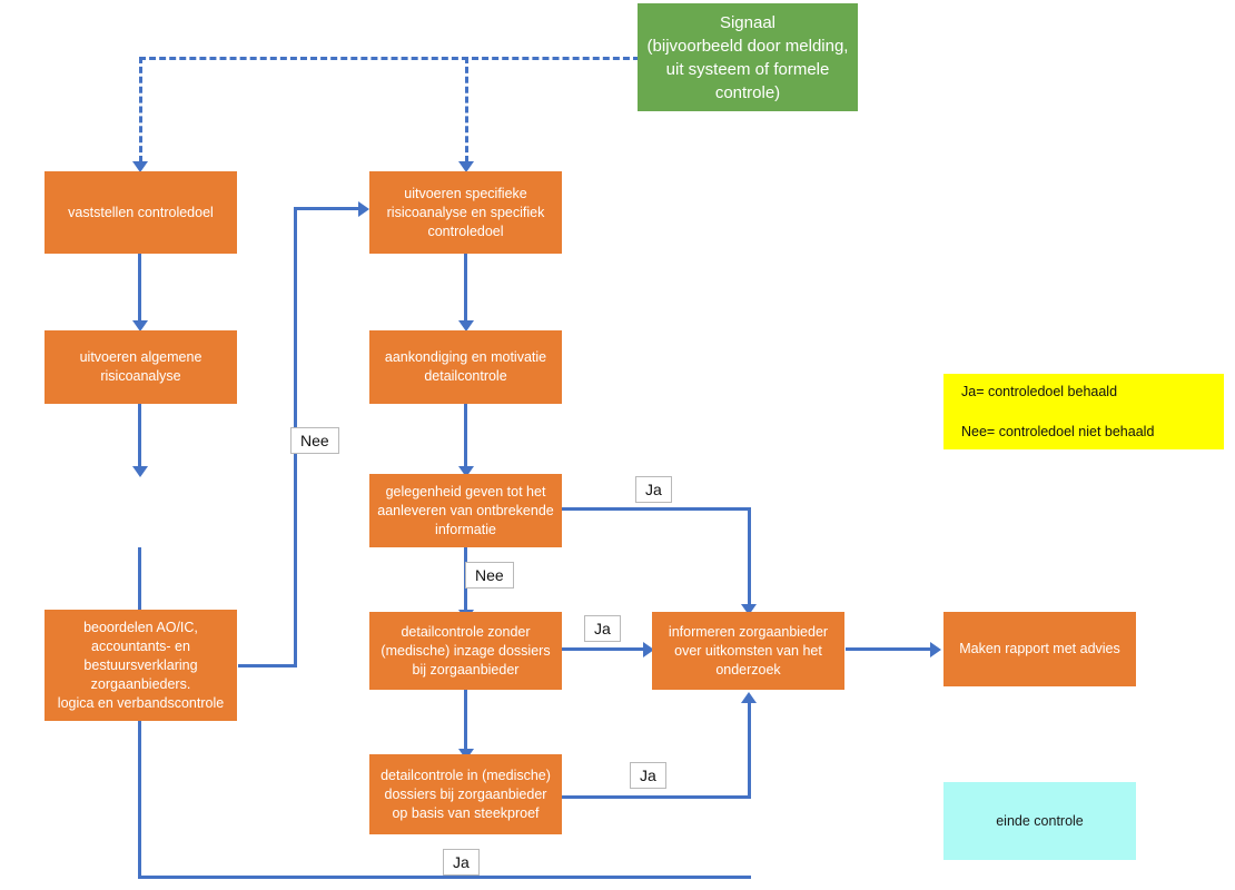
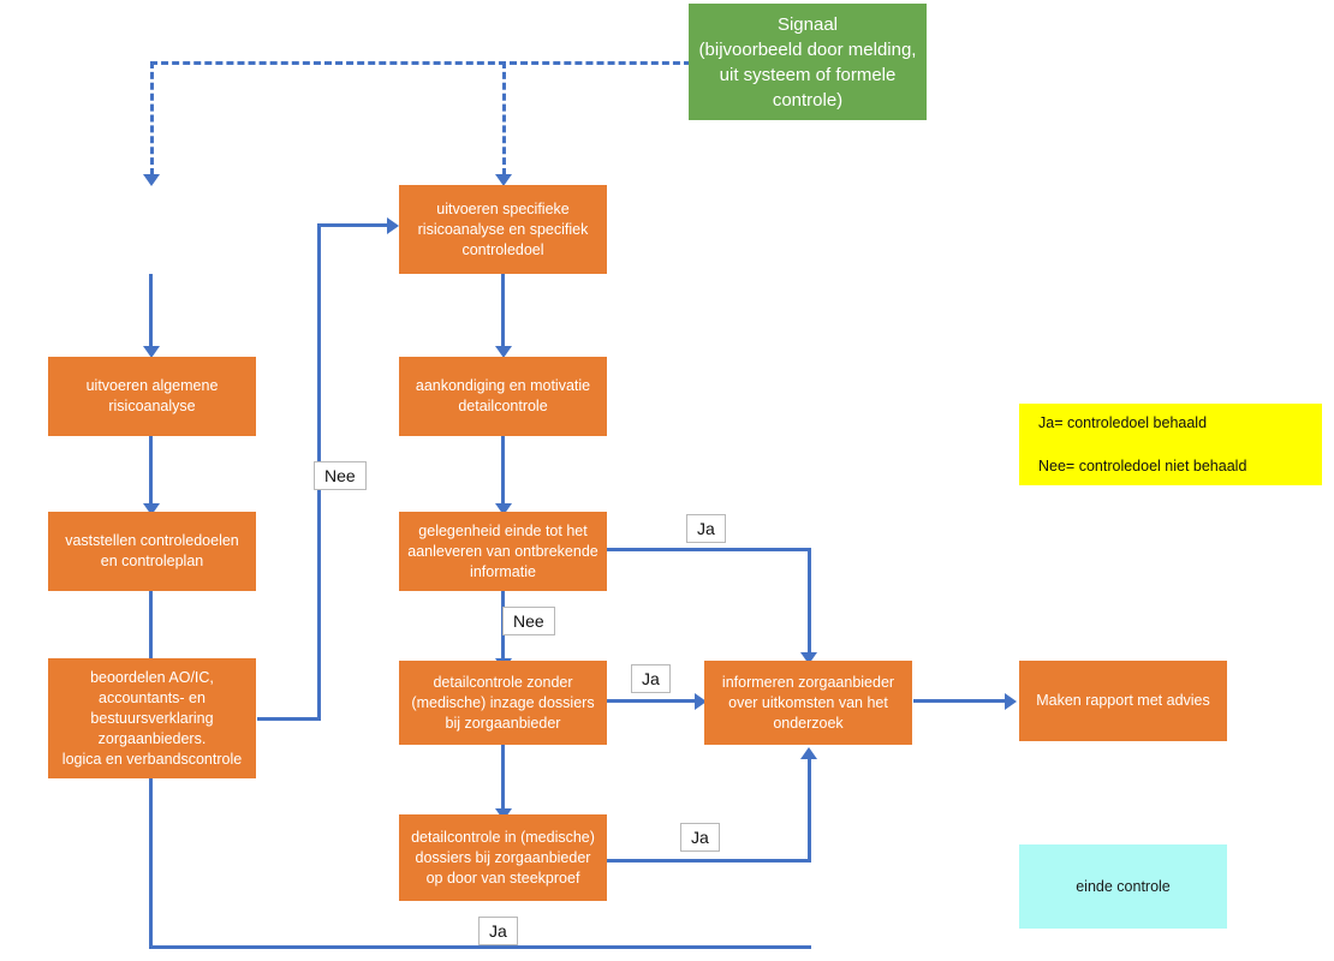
  Nee
  Nee
  Ja
  Ja
  Ja
  Ja
  Signaal
  (bijvoorbeeld door melding, uit systeem of formele controle)
- vaststellen controledoel
  uitvoeren algemene risicoanalyse
+ vaststellen controledoelen en controleplan
  beoordelen AO/IC, accountants- en bestuursverklaring zorgaanbieders.
  logica en verbandscontrole
  uitvoeren specifieke risicoanalyse en specifiek controledoel
  aankondiging en motivatie detailcontrole
- gelegenheid geven tot het aanleveren van ontbrekende informatie
+ gelegenheid einde tot het aanleveren van ontbrekende informatie
  detailcontrole zonder (medische) inzage dossiers bij zorgaanbieder
- detailcontrole in (medische) dossiers bij zorgaanbieder op basis van steekproef
+ detailcontrole in (medische) dossiers bij zorgaanbieder op door van steekproef
  informeren zorgaanbieder over uitkomsten van het onderzoek
  Maken rapport met advies
  einde controle
  Ja= controledoel behaald
  Nee= controledoel niet behaald
